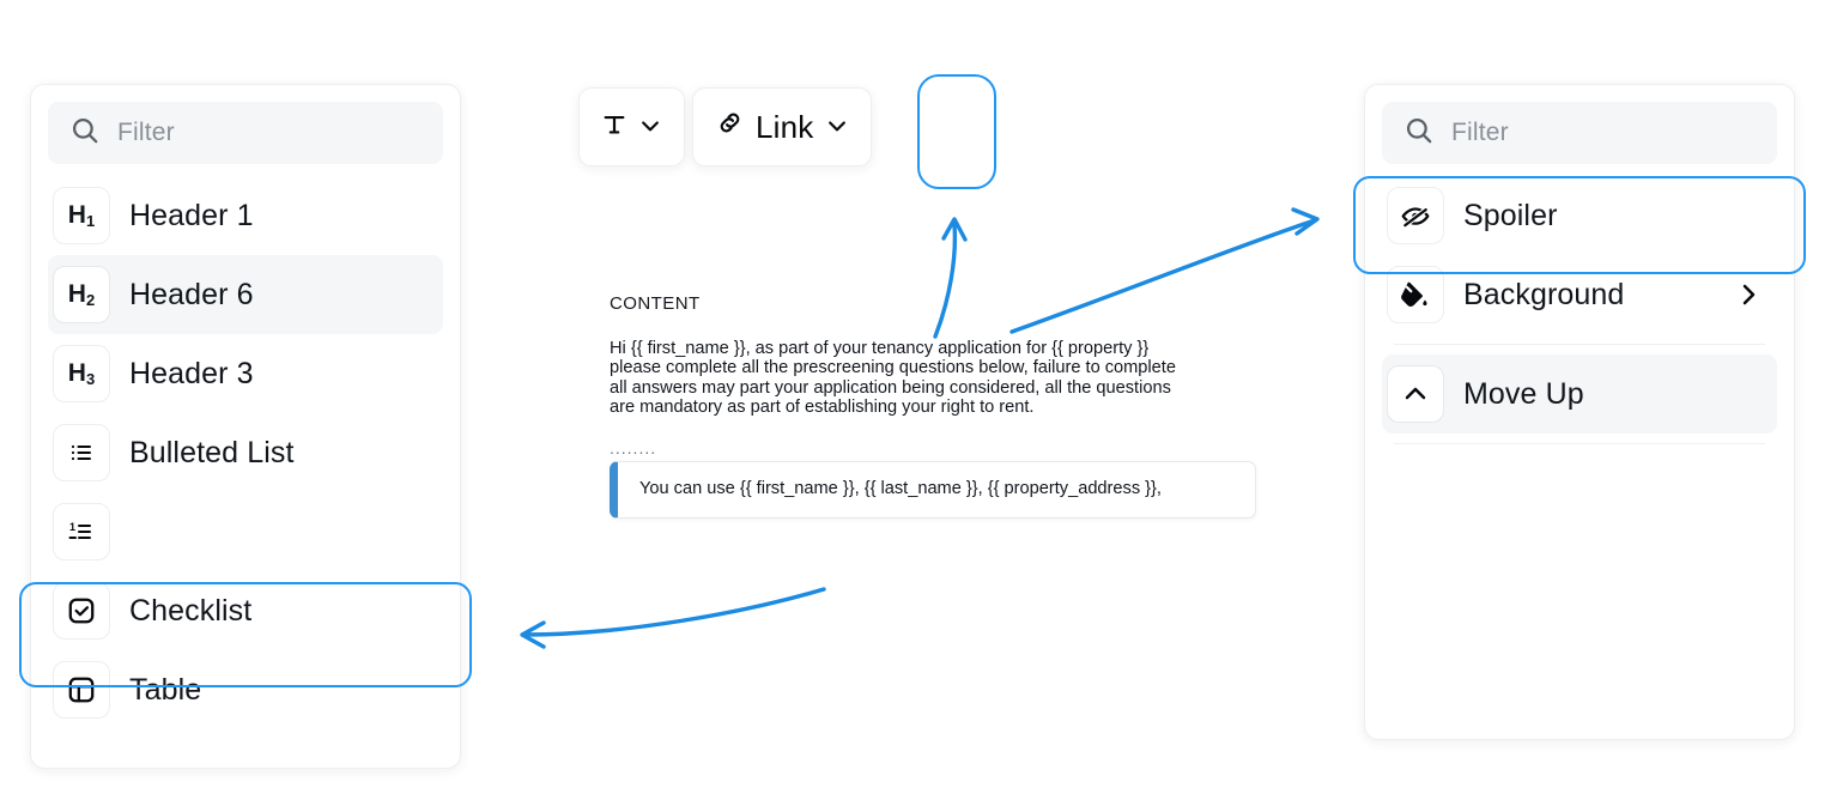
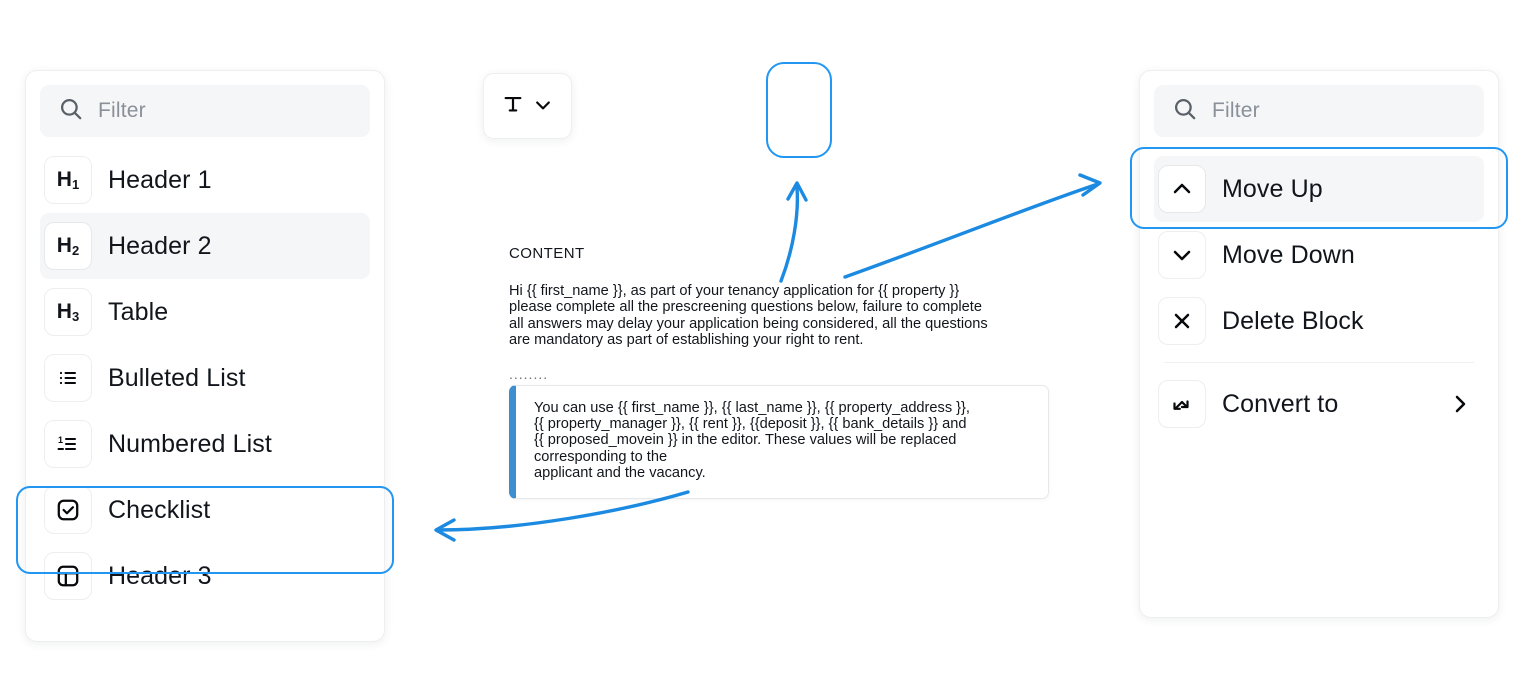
  Filter
  H1
  Header 1
  H2
- Header 6
+ Header 2
  H3
- Header 3
+ Table
  Bulleted List
  1
+ Numbered List
  Checklist
- Table
+ Header 3
- Link
  CONTENT
- Hi {{ first_name }}, as part of your tenancy application for {{ property }} please complete all the prescreening questions below, failure to complete all answers may part your application being considered, all the questions are mandatory as part of establishing your right to rent.
+ Hi {{ first_name }}, as part of your tenancy application for {{ property }} please complete all the prescreening questions below, failure to complete all answers may delay your application being considered, all the questions are mandatory as part of establishing your right to rent.
  ........
  You can use {{ first_name }}, {{ last_name }}, {{ property_address }},
+ {{ property_manager }}, {{ rent }}, {{deposit }}, {{ bank_details }} and
+ {{ proposed_movein }} in the editor. These values will be replaced corresponding to the
+ applicant and the vacancy.
  Filter
- Spoiler
- Background
  Move Up
+ Move Down
+ Delete Block
+ Convert to
